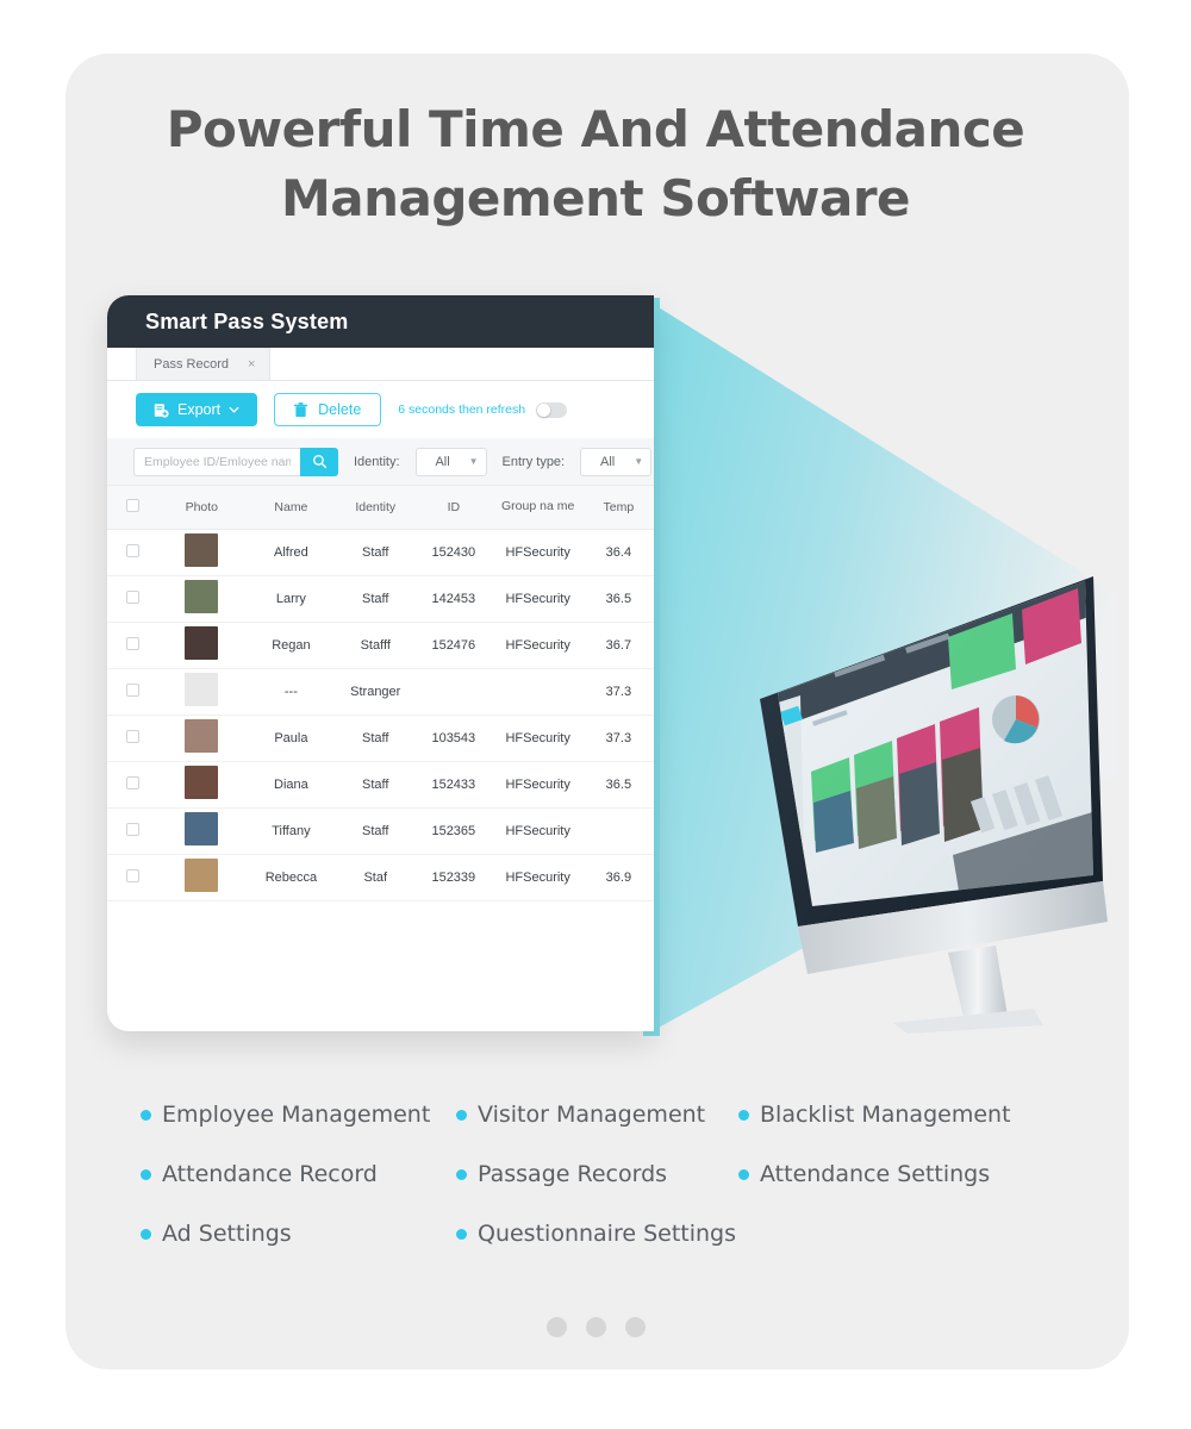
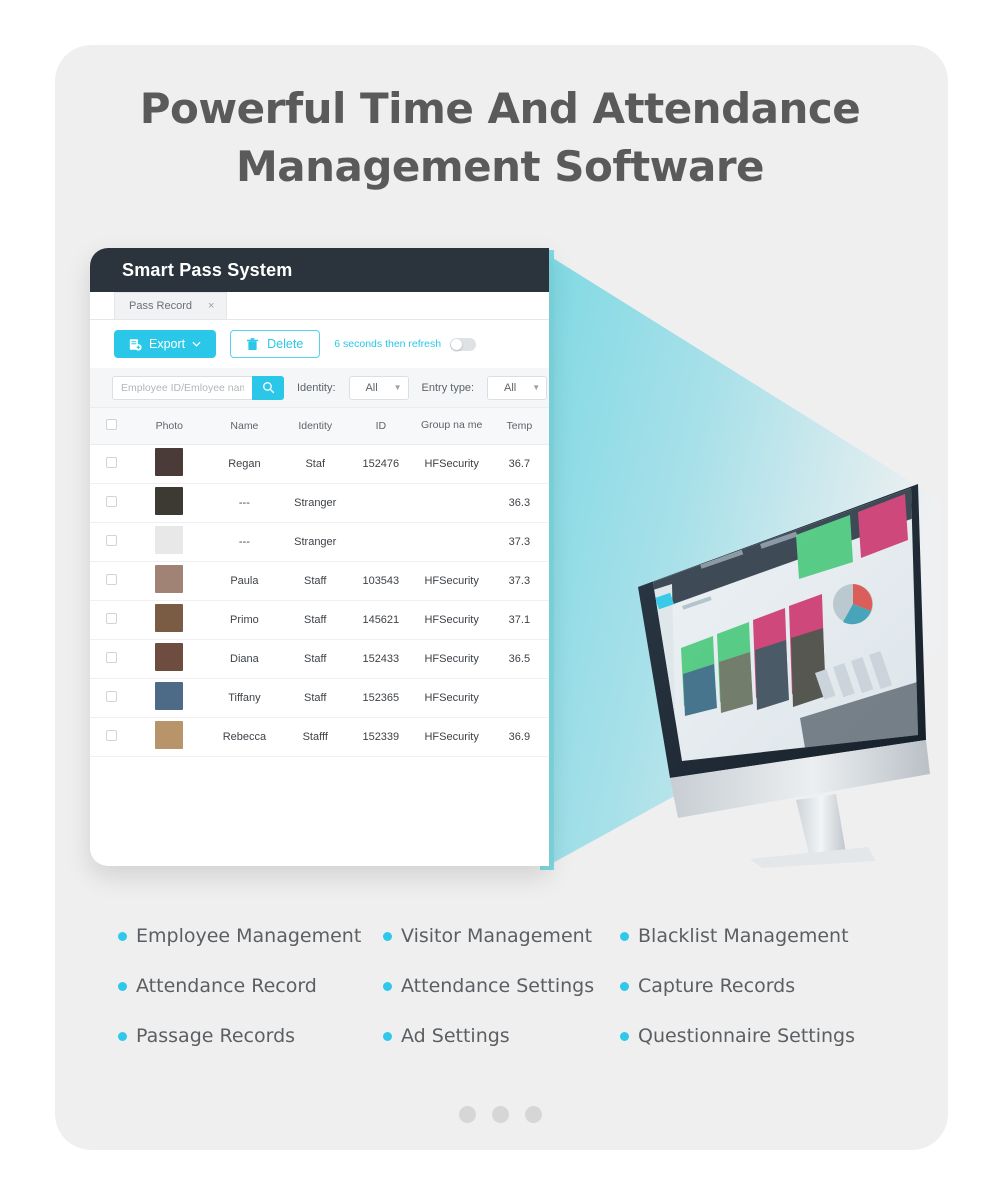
  Powerful Time And Attendance
  Management Software
  Smart Pass System
  Pass Record
  ×
  Export
  Delete
  6 seconds then refresh
  Employee ID/Emloyee nam
  Identity:
  All
  ▼
  Entry type:
  All
  ▼
  	Photo	Name	Identity	ID	Group na me	Temp
- 		Alfred	Staff	152430	HFSecurity	36.4
- 		Larry	Staff	142453	HFSecurity	36.5
- 		Regan	Stafff	152476	HFSecurity	36.7
+ 		Regan	Staf	152476	HFSecurity	36.7
+ 		---	Stranger			36.3
  		---	Stranger			37.3
  		Paula	Staff	103543	HFSecurity	37.3
+ 		Primo	Staff	145621	HFSecurity	37.1
  		Diana	Staff	152433	HFSecurity	36.5
  		Tiffany	Staff	152365	HFSecurity
- 		Rebecca	Staf	152339	HFSecurity	36.9
+ 		Rebecca	Stafff	152339	HFSecurity	36.9
  Employee Management
  Visitor Management
  Blacklist Management
  Attendance Record
- Passage Records
+ Attendance Settings
+ Capture Records
- Attendance Settings
+ Passage Records
  Ad Settings
  Questionnaire Settings
